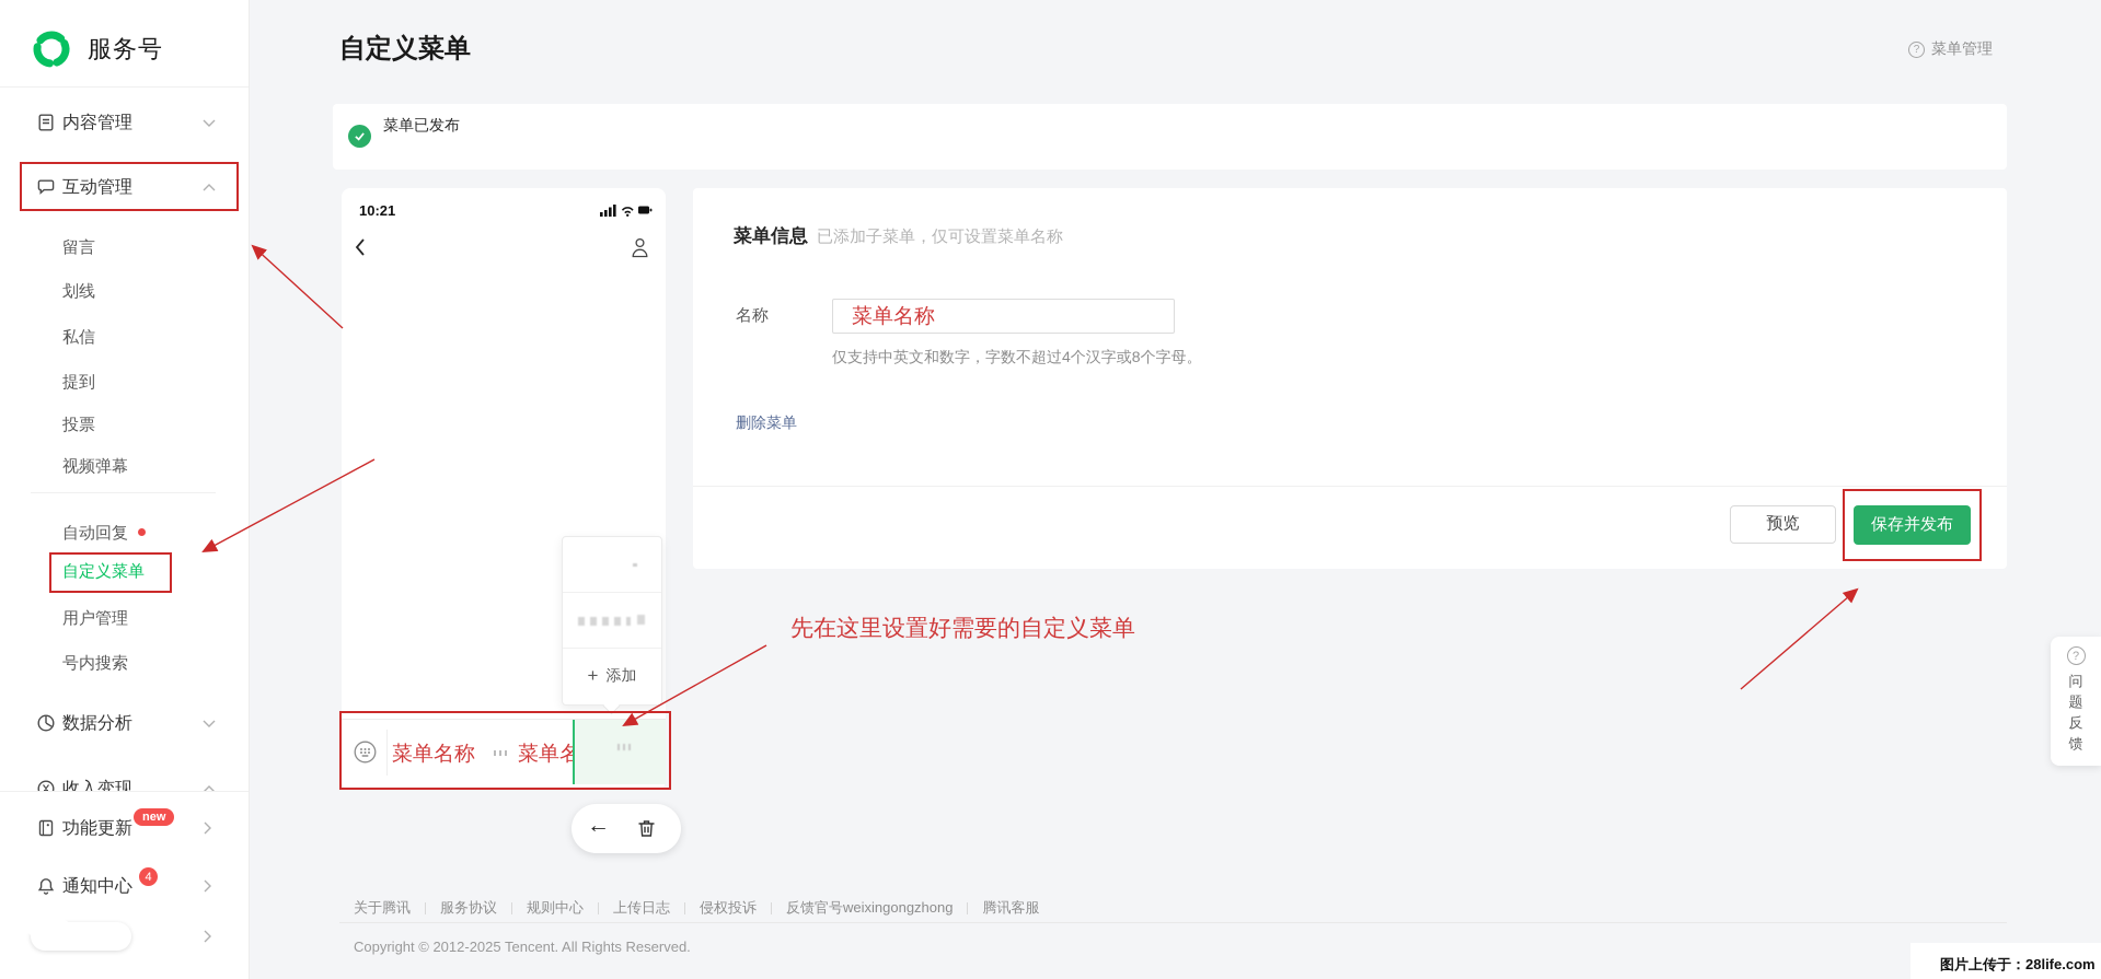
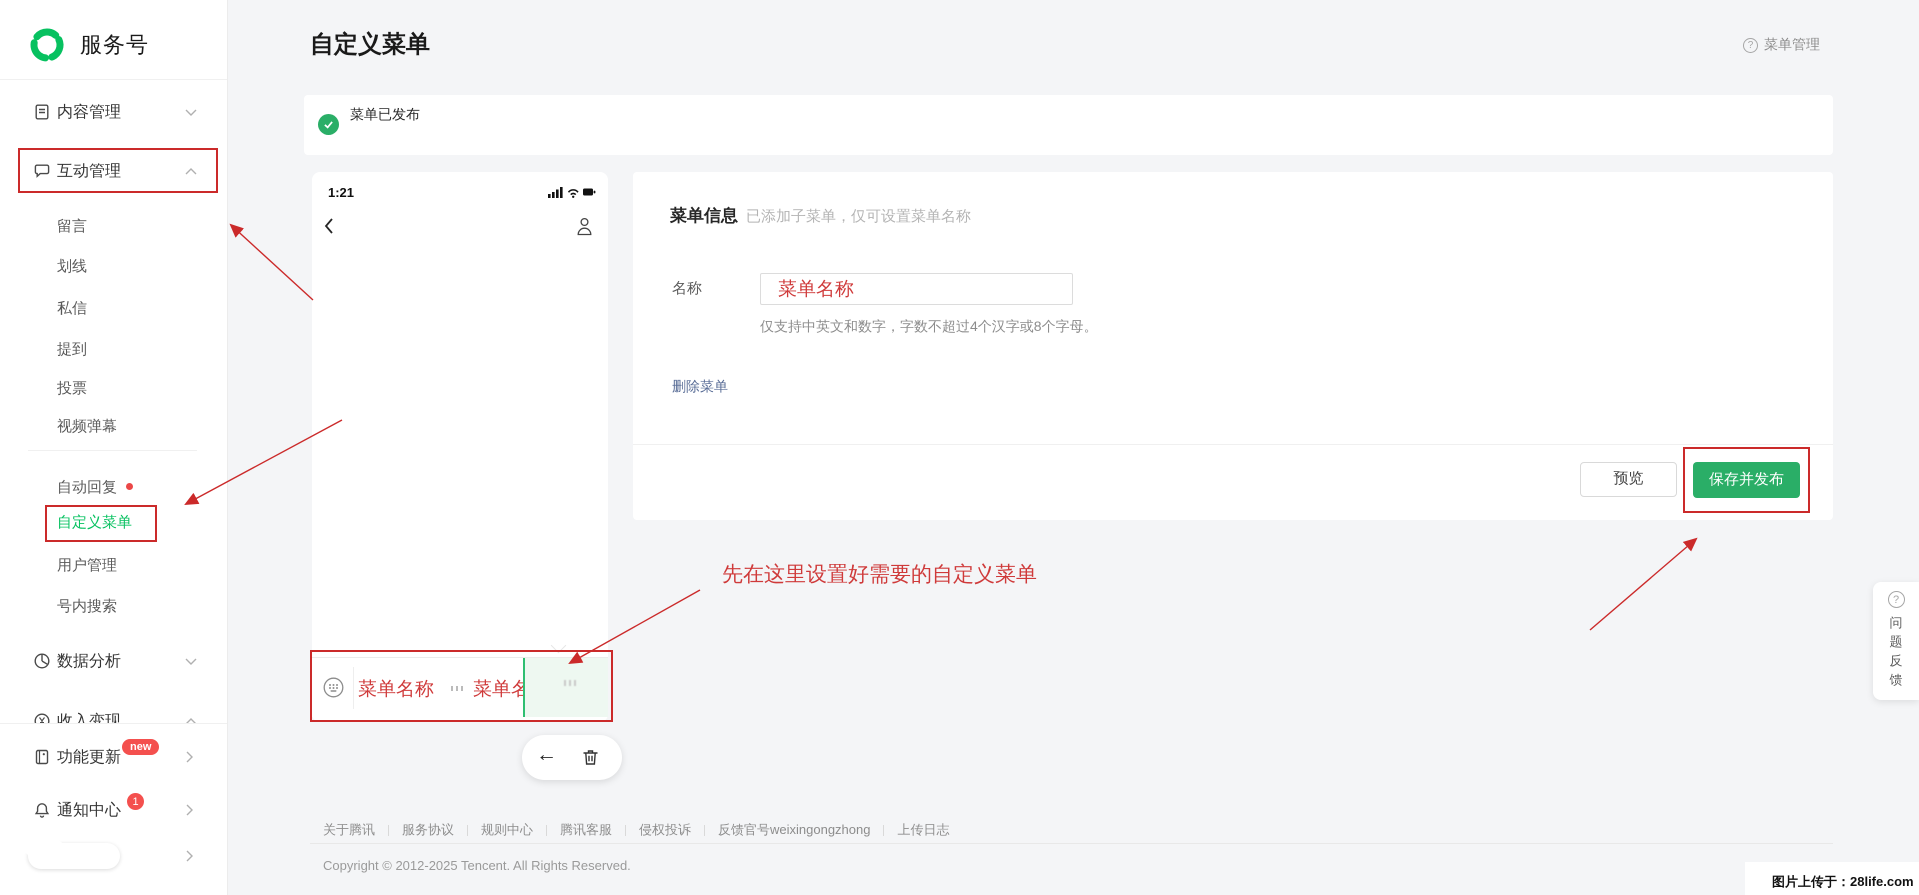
  服务号
  内容管理
  互动管理
  留言
  划线
  私信
  提到
  投票
  视频弹幕
  自动回复
  自定义菜单
  用户管理
  号内搜索
  数据分析
  收入变现
  功能更新
  new
  通知中心
- 4
+ 1
  自定义菜单
  ?
  菜单管理
  菜单已发布
- 10:21
+ 1:21
- +
- 添加
  菜单名称
  菜单名
  ←
  菜单信息
  已添加子菜单，仅可设置菜单名称
  名称
  菜单名称
  仅支持中英文和数字，字数不超过4个汉字或8个字母。
  删除菜单
  预览
  保存并发布
  先在这里设置好需要的自定义菜单
  ?
  问题反馈
  关于腾讯
  服务协议
  规则中心
- 上传日志
+ 腾讯客服
  侵权投诉
  反馈官号weixingongzhong
- 腾讯客服
+ 上传日志
  Copyright © 2012-2025 Tencent. All Rights Reserved.
  图片上传于：28life.com
